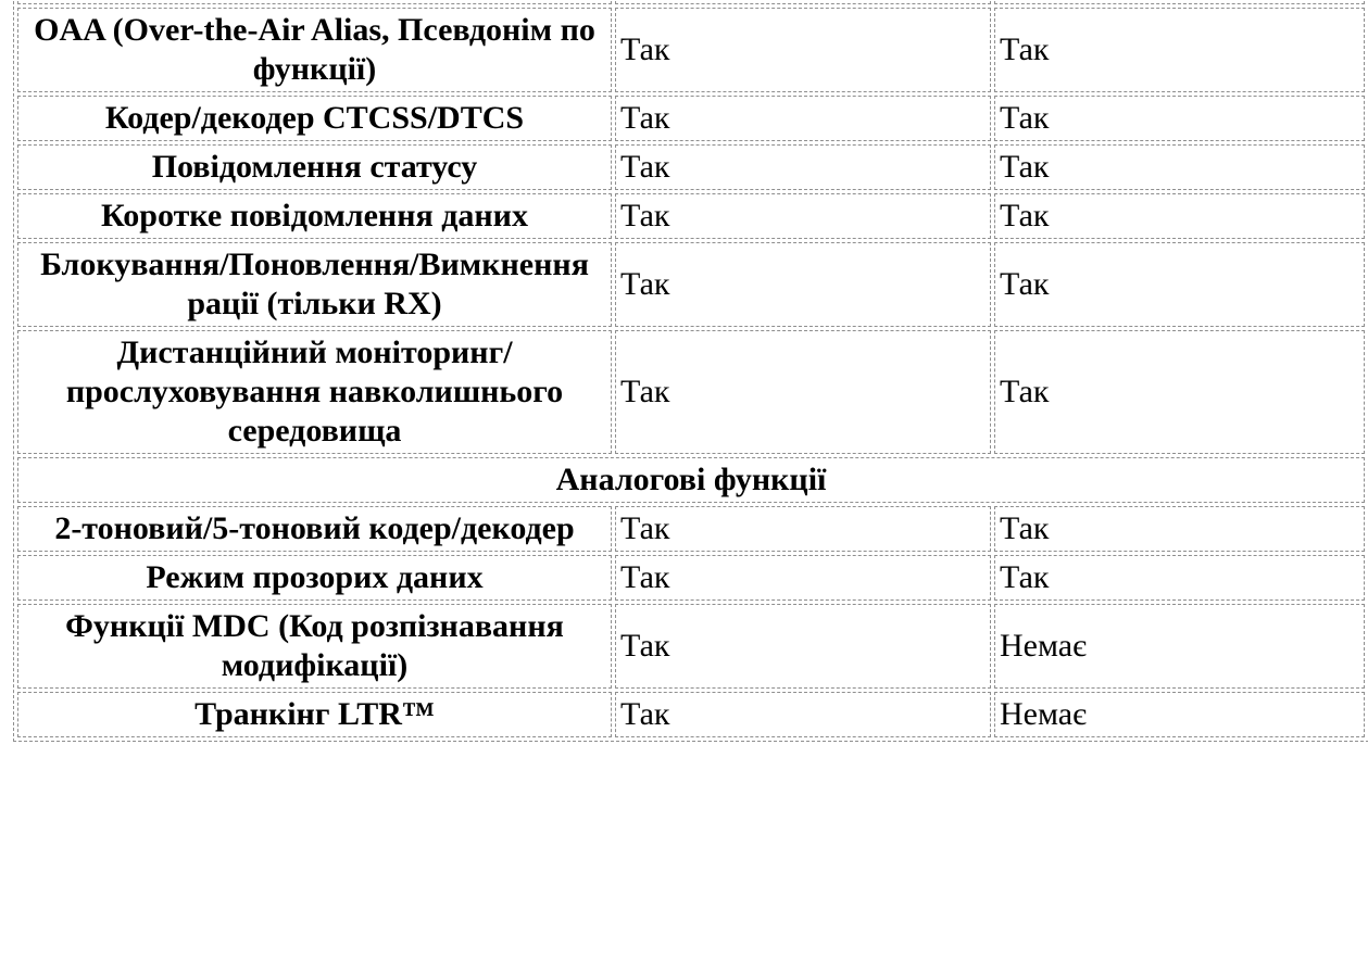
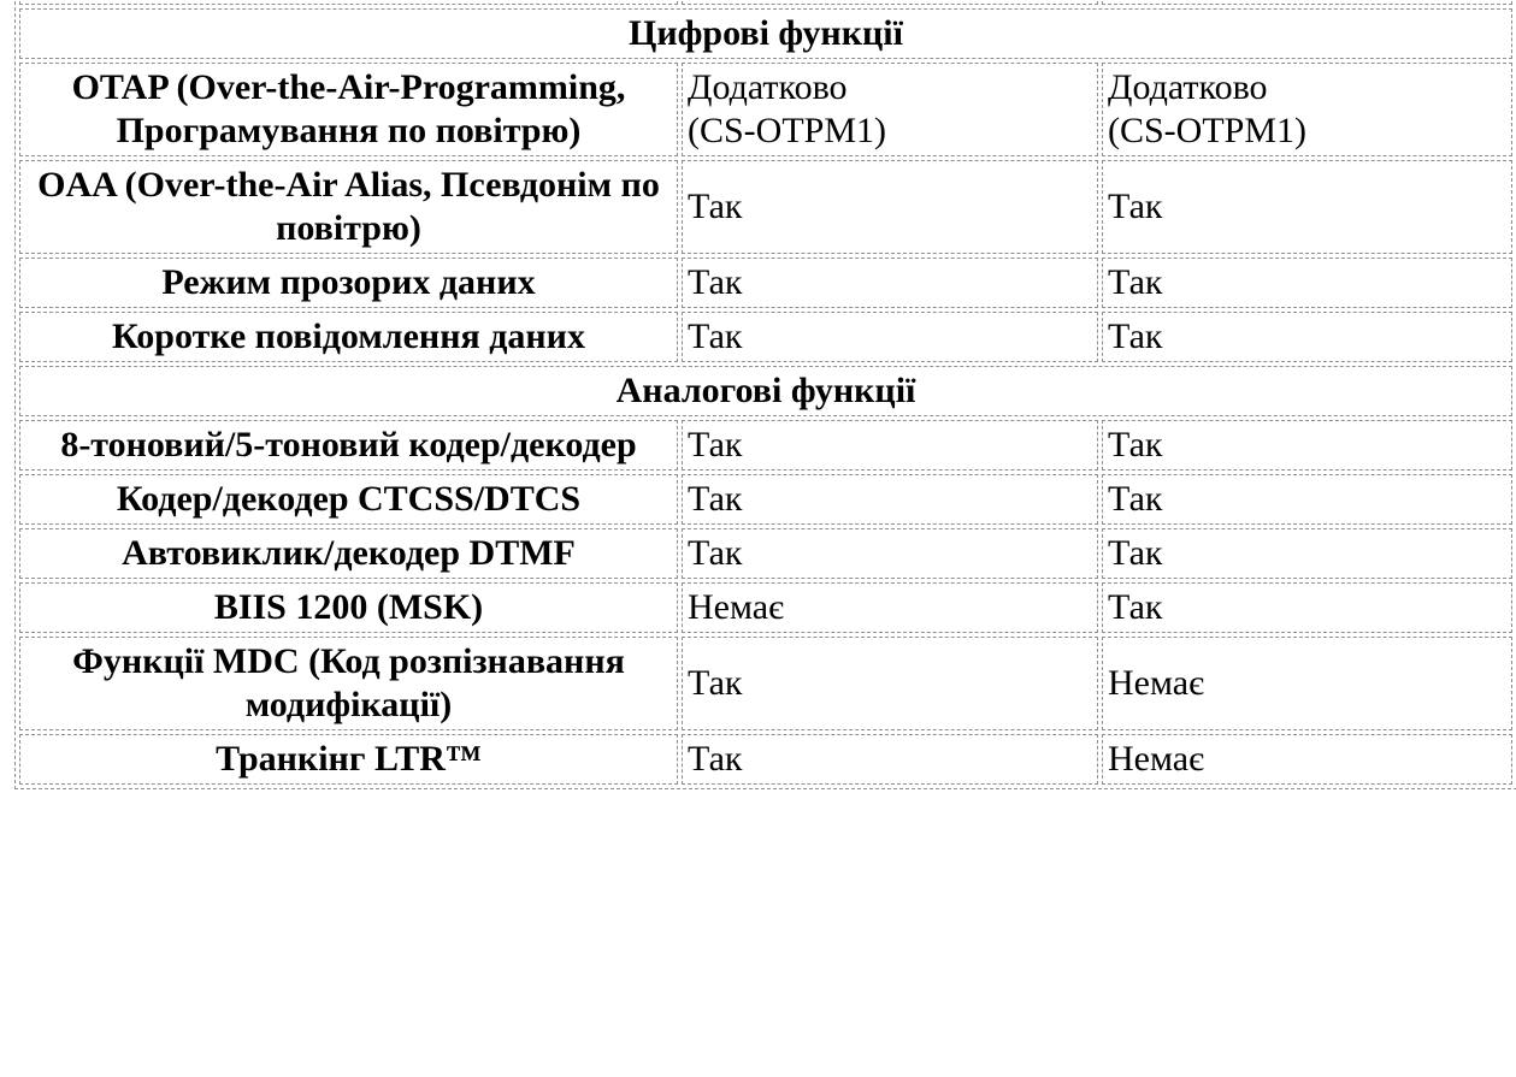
+ Цифрові функції
+ OTAP (Over-the-Air-Programming, Програмування по повітрю)	Додатково (CS-OTPM1)	Додатково (CS-OTPM1)
- OAA (Over-the-Air Alias, Псевдонім по функції)	Так	Так
+ OAA (Over-the-Air Alias, Псевдонім по повітрю)	Так	Так
- Кодер/декодер CTCSS/DTCS	Так	Так
+ Режим прозорих даних	Так	Так
- Повідомлення статусу	Так	Так
  Коротке повідомлення даних	Так	Так
- Блокування/Поновлення/Вимкнення рації (тільки RX)	Так	Так
- Дистанційний моніторинг/прослуховування навколишнього середовища	Так	Так
  Аналогові функції
- 2-тоновий/5-тоновий кодер/декодер	Так	Так
+ 8-тоновий/5-тоновий кодер/декодер	Так	Так
- Режим прозорих даних	Так	Так
+ Кодер/декодер CTCSS/DTCS	Так	Так
+ Автовиклик/декодер DTMF	Так	Так
+ BIIS 1200 (MSK)	Немає	Так
  Функції MDC (Код розпізнавання модифікації)	Так	Немає
  Транкінг LTR™	Так	Немає
